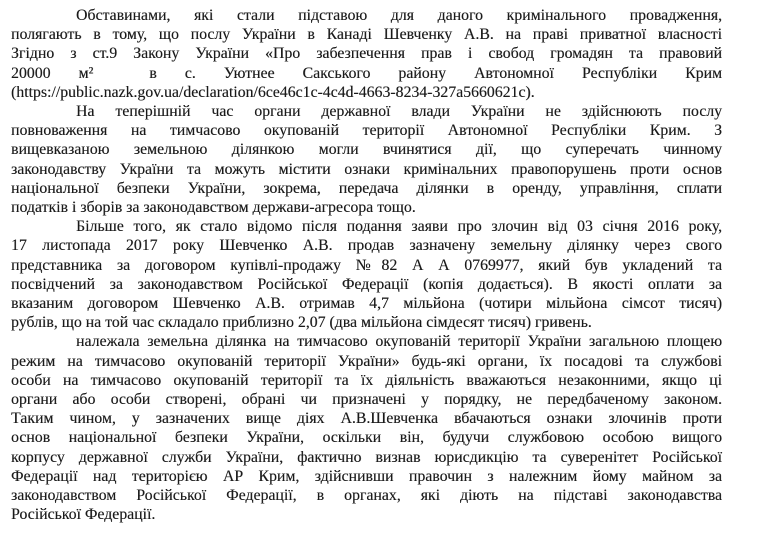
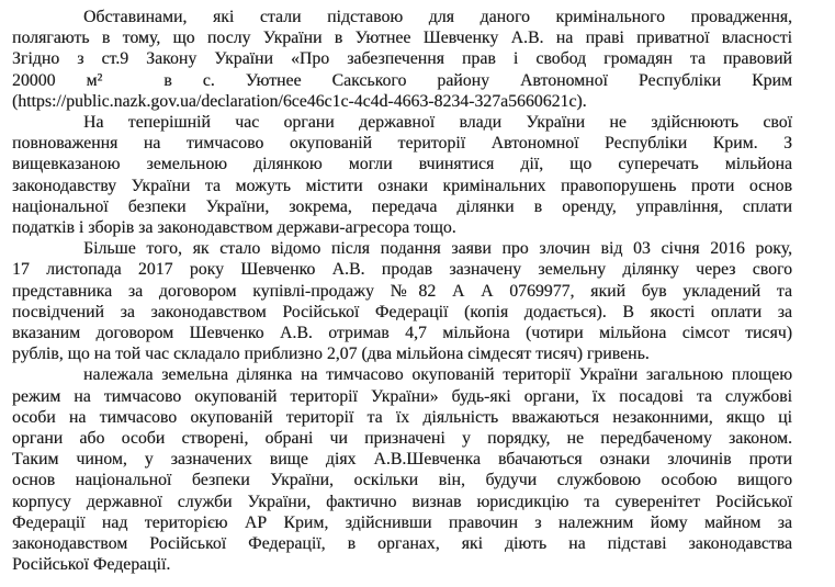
  Обставинами, які стали підставою для даного кримінального провадження,
- полягають в тому, що послу України в Канаді Шевченку А.В. на праві приватної власності
+ полягають в тому, що послу України в Уютнее Шевченку А.В. на праві приватної власності
  Згідно з ст.9 Закону України «Про забезпечення прав і свобод громадян та правовий
  20000 м² в с. Уютнее Сакського району Автономної Республіки Крим
  (https://public.nazk.gov.ua/declaration/6ce46c1c-4c4d-4663-8234-327a5660621c).
- На теперішній час органи державної влади України не здійснюють послу
+ На теперішній час органи державної влади України не здійснюють свої
  повноваження на тимчасово окупованій території Автономної Республіки Крим. З
- вищевказаною земельною ділянкою могли вчинятися дії, що суперечать чинному
+ вищевказаною земельною ділянкою могли вчинятися дії, що суперечать мільйона
  законодавству України та можуть містити ознаки кримінальних правопорушень проти основ
  національної безпеки України, зокрема, передача ділянки в оренду, управління, сплати
  податків і зборів за законодавством держави-агресора тощо.
  Більше того, як стало відомо після подання заяви про злочин від 03 січня 2016 року,
  17 листопада 2017 року Шевченко А.В. продав зазначену земельну ділянку через свого
  представника за договором купівлі-продажу №82 А А 0769977, який був укладений та
  посвідчений за законодавством Російської Федерації (копія додається). В якості оплати за
  вказаним договором Шевченко А.В. отримав 4,7 мільйона (чотири мільйона сімсот тисяч)
  рублів, що на той час складало приблизно 2,07 (два мільйона сімдесят тисяч) гривень.
  належала земельна ділянка на тимчасово окупованій території України загальною площею
  режим на тимчасово окупованій території України» будь-які органи, їх посадові та службові
  особи на тимчасово окупованій території та їх діяльність вважаються незаконними, якщо ці
  органи або особи створені, обрані чи призначені у порядку, не передбаченому законом.
  Таким чином, у зазначених вище діях А.В.Шевченка вбачаються ознаки злочинів проти
  основ національної безпеки України, оскільки він, будучи службовою особою вищого
  корпусу державної служби України, фактично визнав юрисдикцію та суверенітет Російської
  Федерації над територією АР Крим, здійснивши правочин з належним йому майном за
  законодавством Російської Федерації, в органах, які діють на підставі законодавства
  Російської Федерації.
